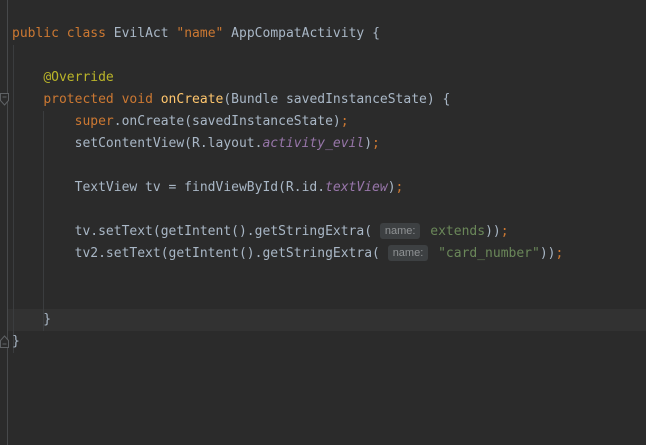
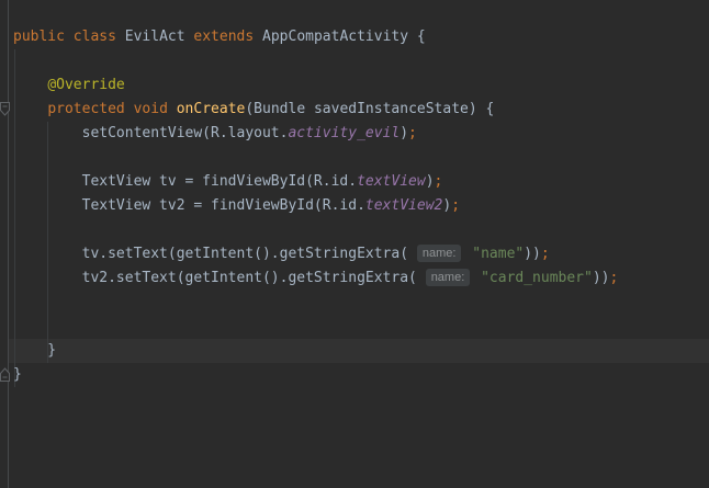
- public class EvilAct "name" AppCompatActivity {
+ public class EvilAct extends AppCompatActivity {
  @Override
  protected void onCreate(Bundle savedInstanceState) {
- super.onCreate(savedInstanceState);
  setContentView(R.layout.activity_evil);
  TextView tv = findViewById(R.id.textView);
+ TextView tv2 = findViewById(R.id.textView2);
- tv.setText(getIntent().getStringExtra( name: extends));
+ tv.setText(getIntent().getStringExtra( name: "name"));
  tv2.setText(getIntent().getStringExtra( name: "card_number"));
  }
  }
